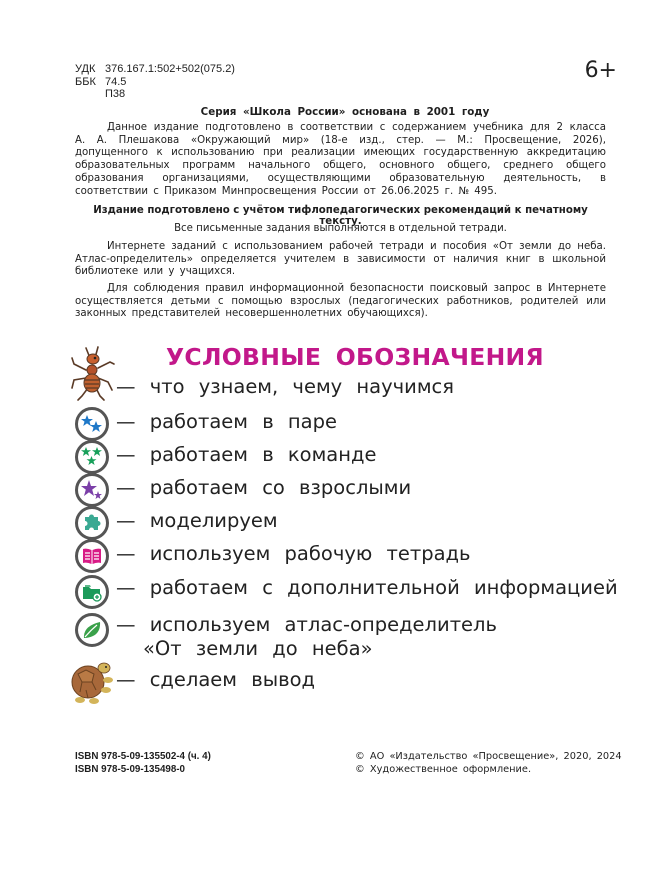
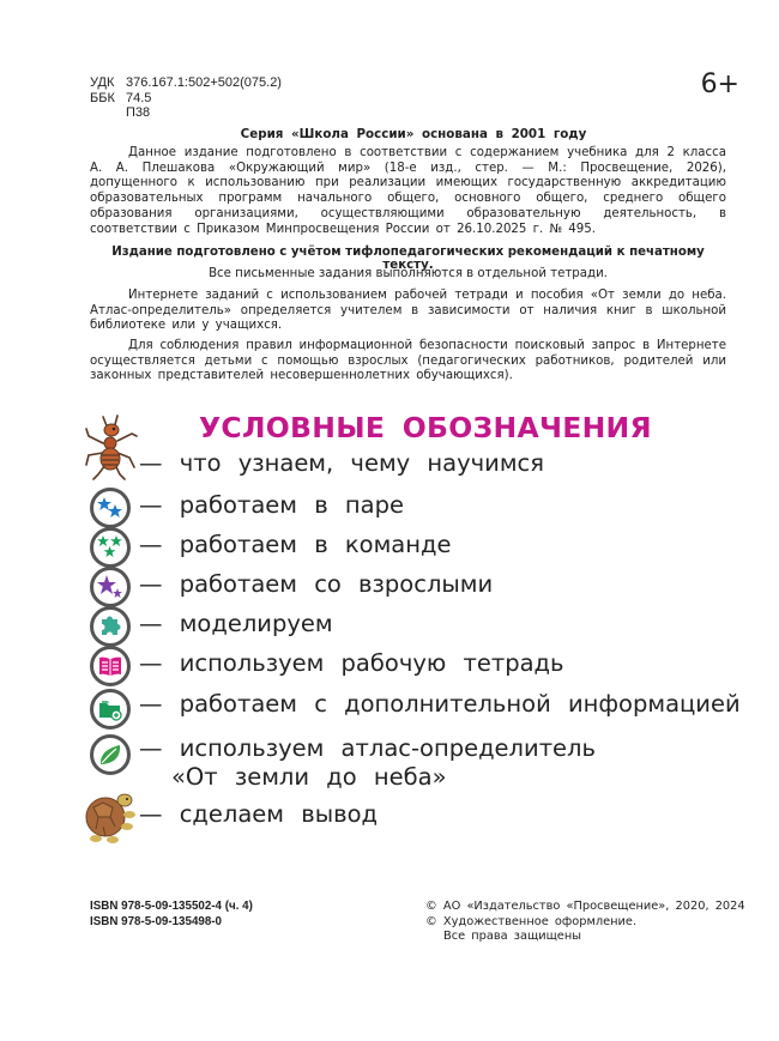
  УДК
  376.167.1:502+502(075.2)
  ББК
  74.5
  П38
  6+
  Серия «Школа России» основана в 2001 году
- Данное издание подготовлено в соответствии с содержанием учебника для 2 класса А. А. Плешакова «Окружающий мир» (18-е изд., стер. — М.: Просвещение, 2026), допущенного к использованию при реализации имеющих государственную аккредитацию образовательных программ начального общего, основного общего, среднего общего образования организациями, осуществляющими образовательную деятельность, в соответствии с Приказом Минпросвещения России от 26.06.2025 г. № 495.
+ Данное издание подготовлено в соответствии с содержанием учебника для 2 класса А. А. Плешакова «Окружающий мир» (18-е изд., стер. — М.: Просвещение, 2026), допущенного к использованию при реализации имеющих государственную аккредитацию образовательных программ начального общего, основного общего, среднего общего образования организациями, осуществляющими образовательную деятельность, в соответствии с Приказом Минпросвещения России от 26.10.2025 г. № 495.
  Издание подготовлено с учётом тифлопедагогических рекомендаций к печатному тексту.
  Все письменные задания выполняются в отдельной тетради.
  Интернете заданий с использованием рабочей тетради и пособия «От земли до неба. Атлас-определитель» определяется учителем в зависимости от наличия книг в школьной библиотеке или у учащихся.
  Для соблюдения правил информационной безопасности поисковый запрос в Интернете осуществляется детьми с помощью взрослых (педагогических работников, родителей или законных представителей несовершеннолетних обучающихся).
  УСЛОВНЫЕ ОБОЗНАЧЕНИЯ
  — что узнаем, чему научимся
  — работаем в паре
  — работаем в команде
  — работаем со взрослыми
  — моделируем
  — используем рабочую тетрадь
  — работаем с дополнительной информацией
  — используем атлас-определитель
  «От земли до неба»
  — сделаем вывод
  ISBN 978-5-09-135502-4 (ч. 4)
  ISBN 978-5-09-135498-0
  © АО «Издательство «Просвещение», 2020, 2024
  © Художественное оформление.
+ Все права защищены
